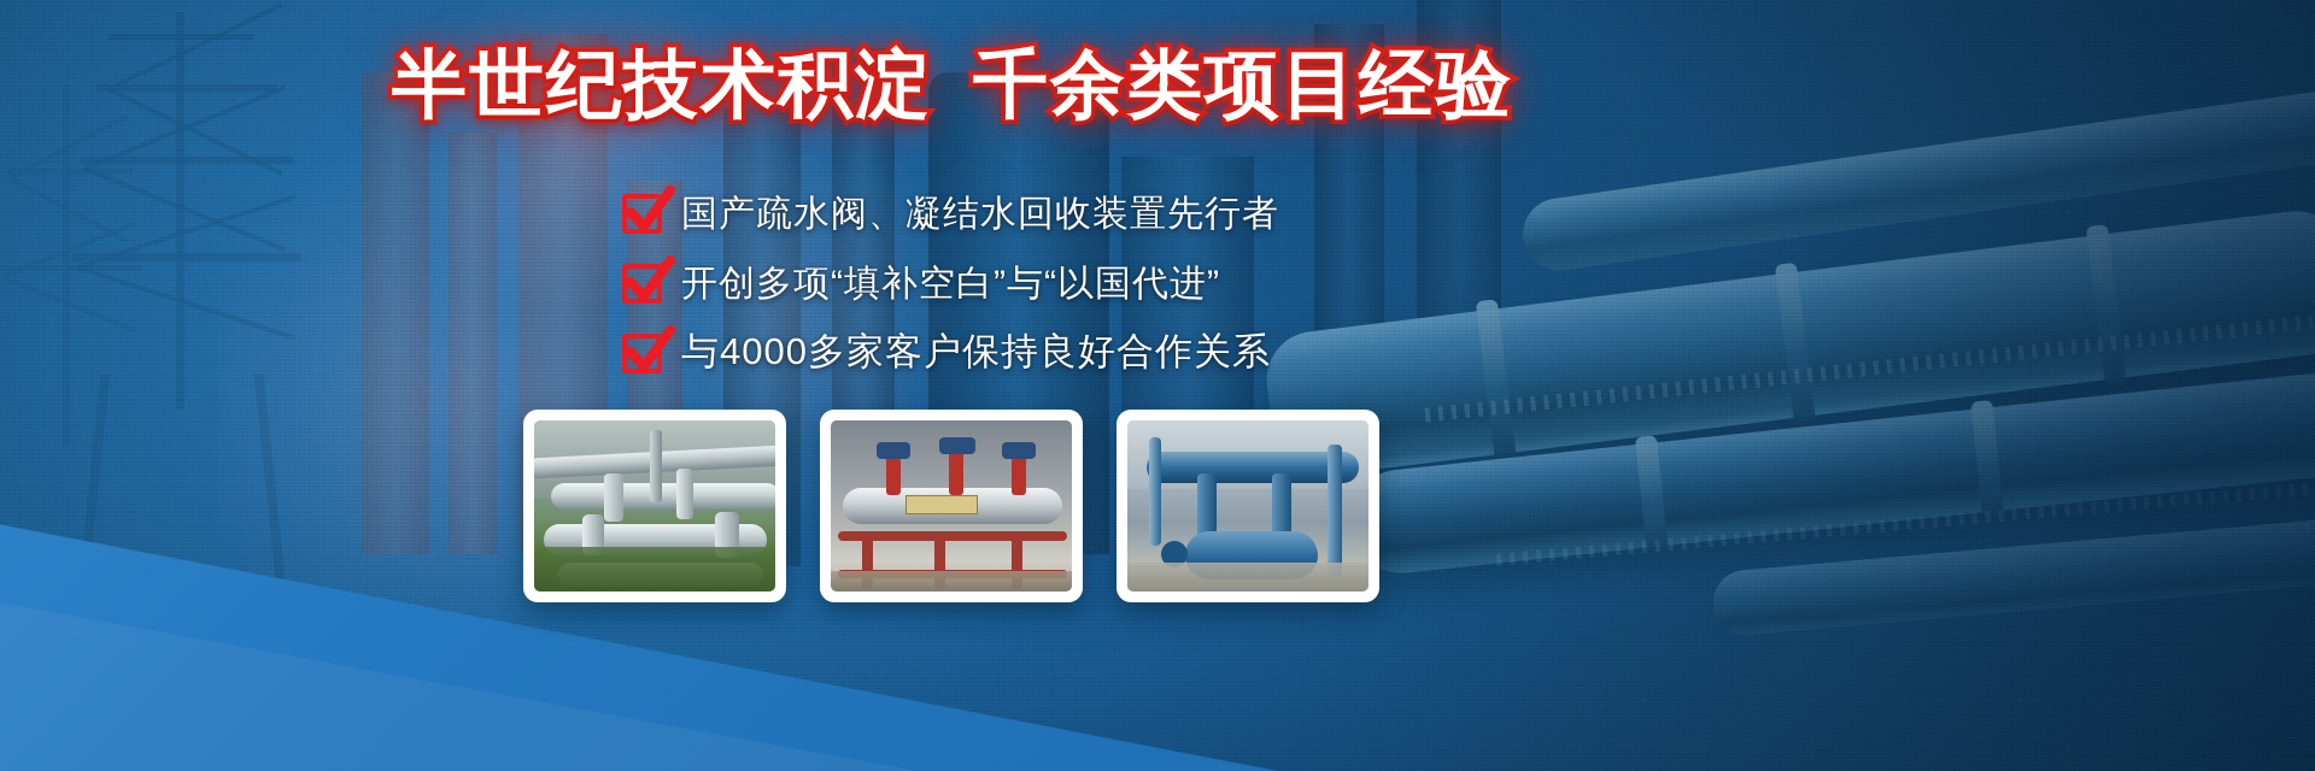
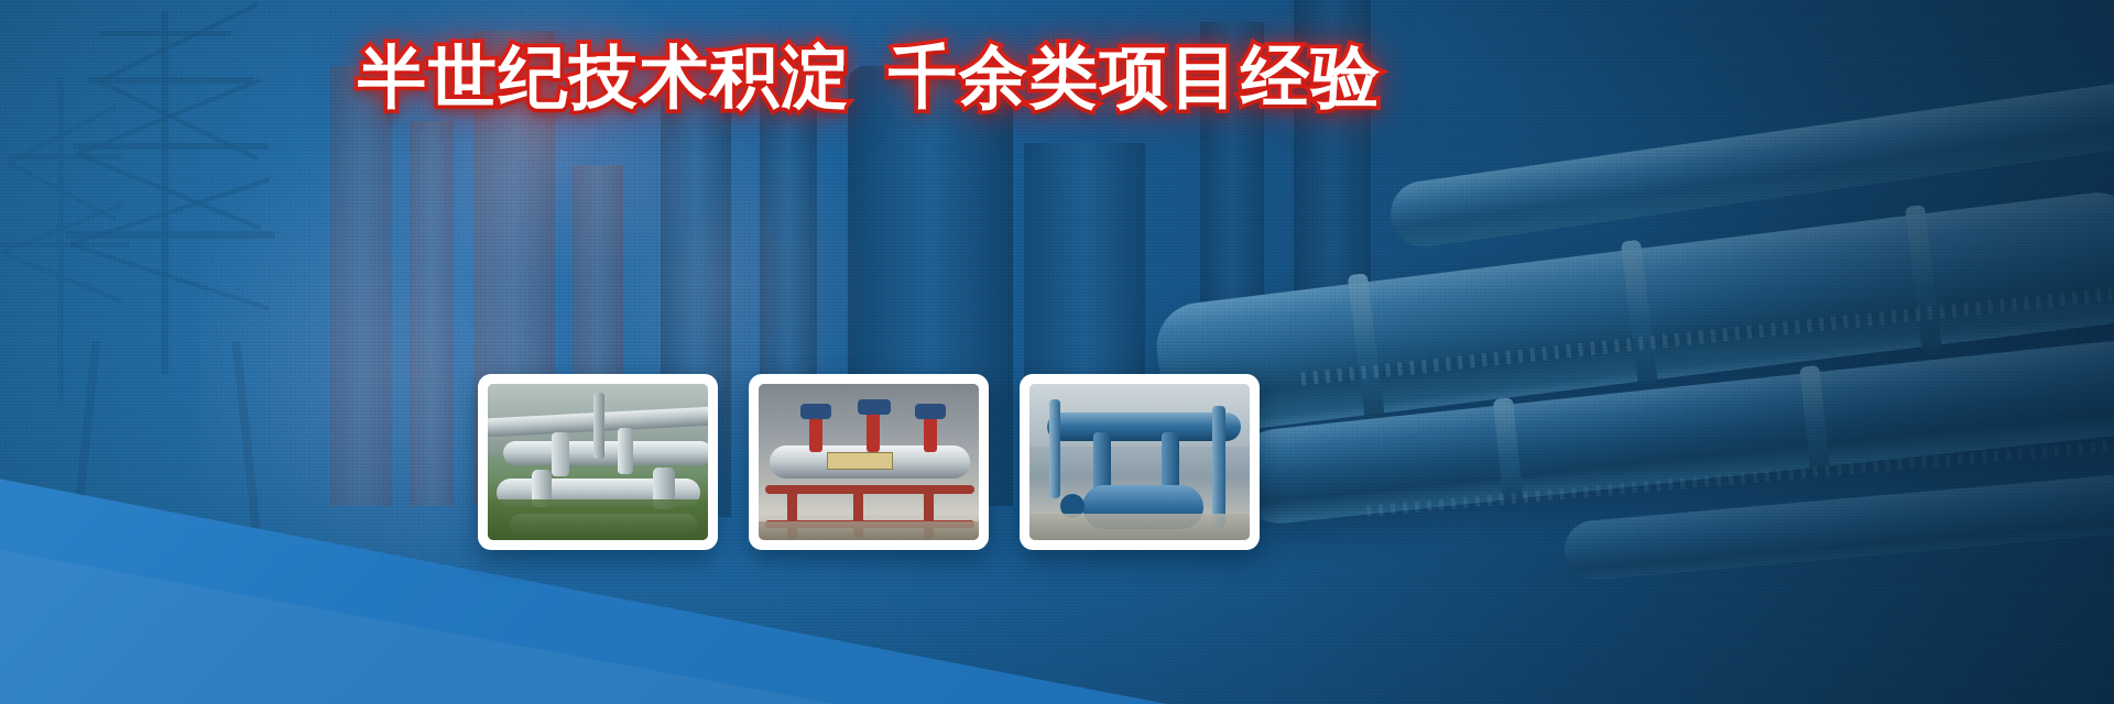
  半世纪技术积淀 千余类项目经验
- 国产疏水阀、凝结水回收装置先行者
- 开创多项“填补空白”与“以国代进”
- 与4000多家客户保持良好合作关系
